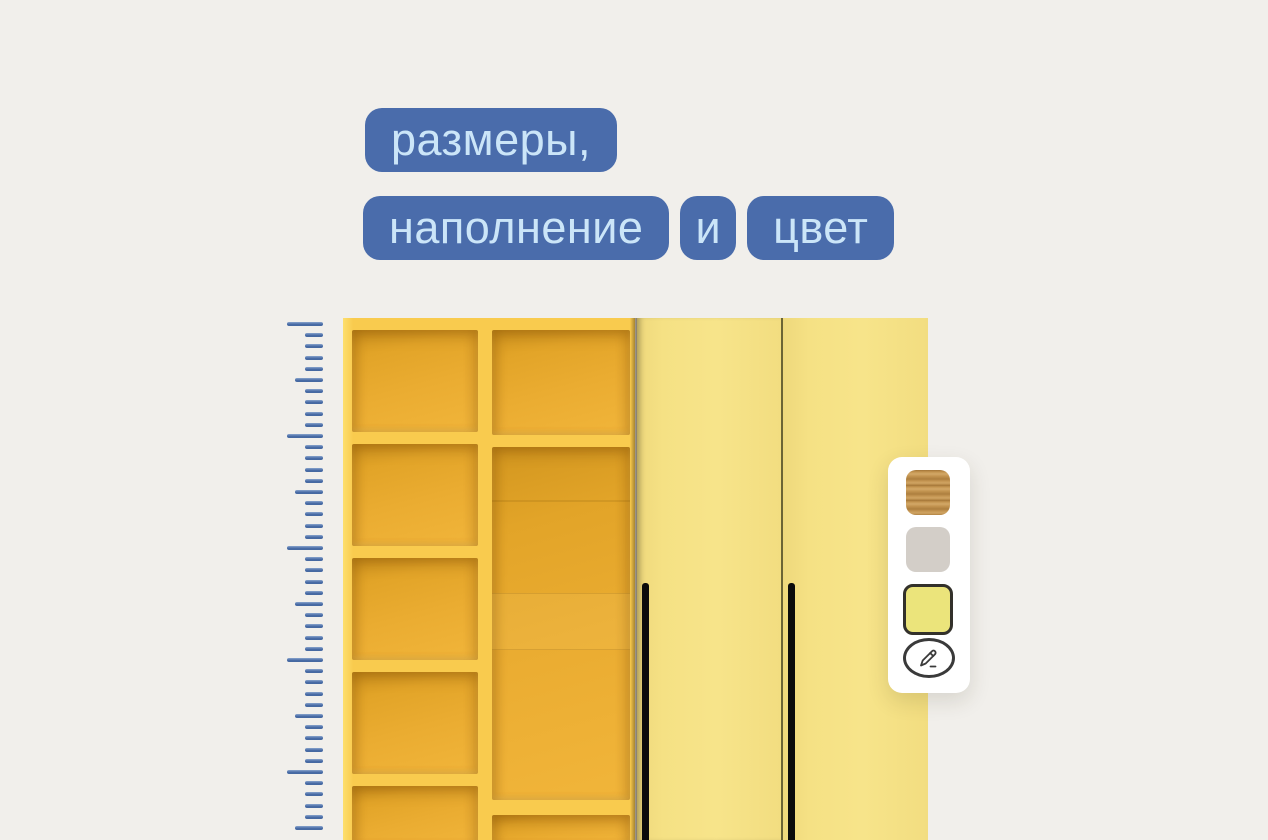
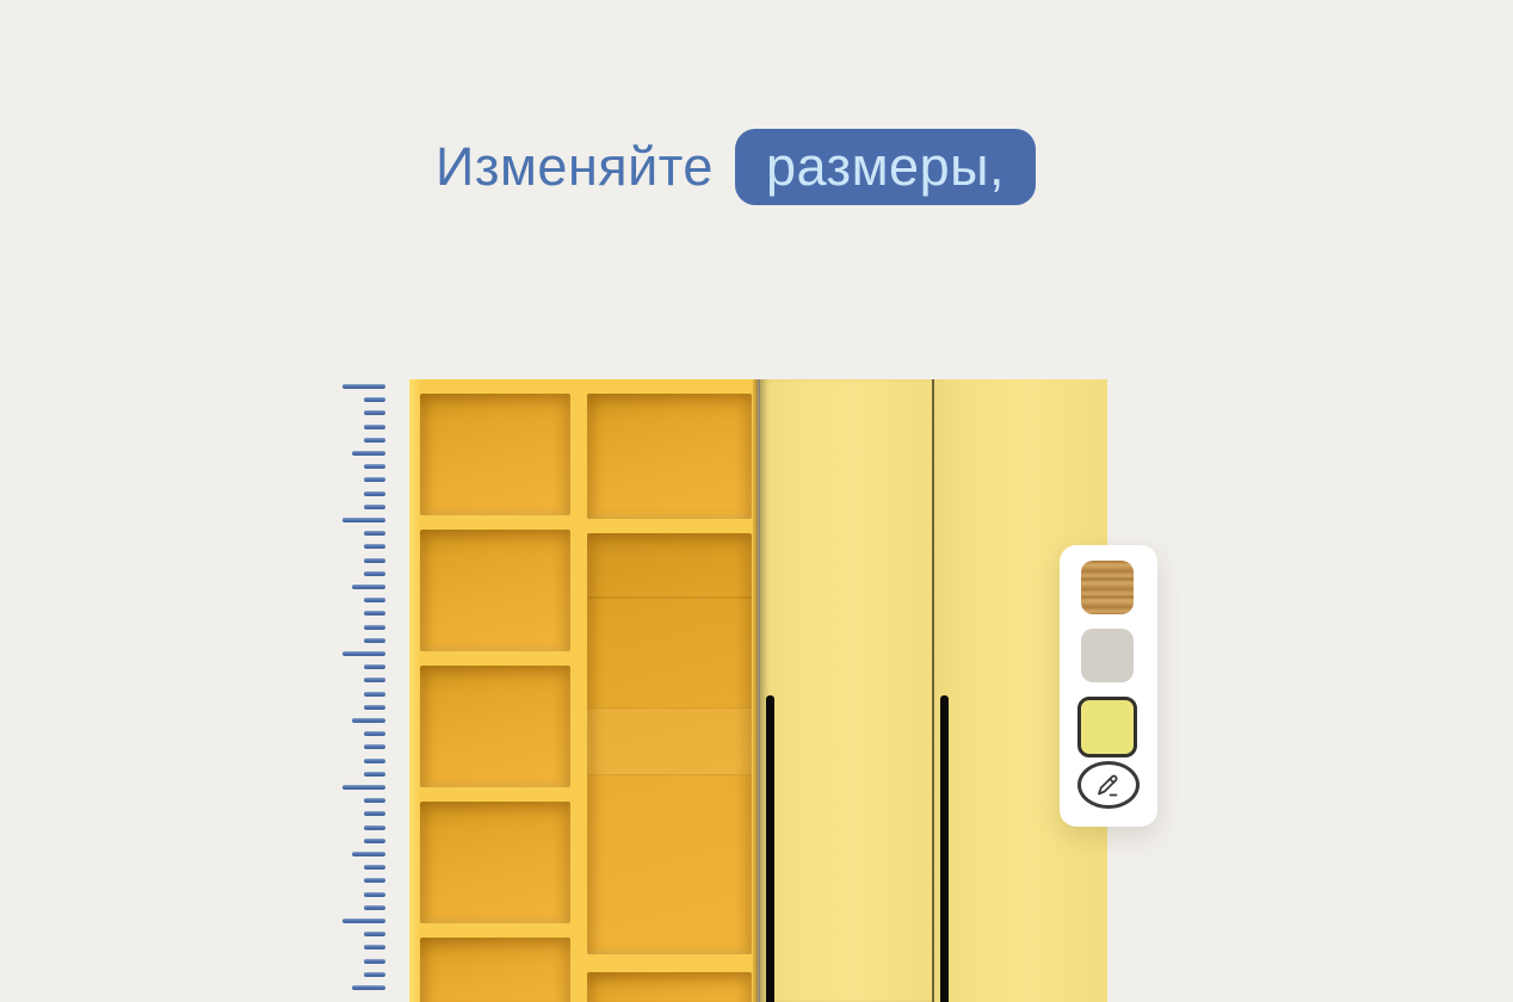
+ Изменяйте
  размеры,
- наполнение
- и
- цвет
